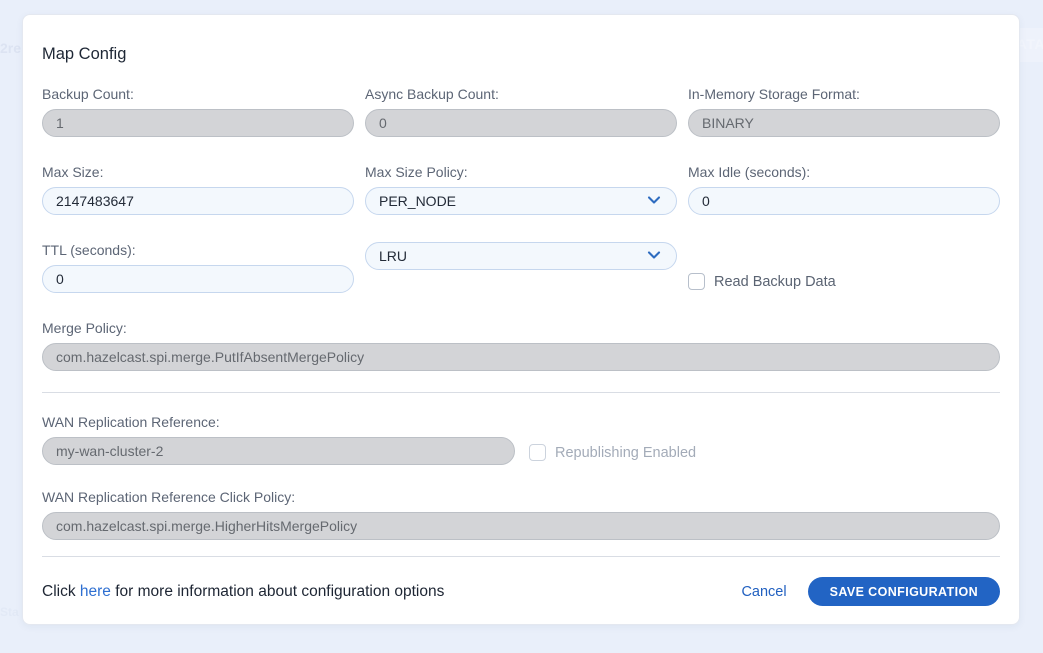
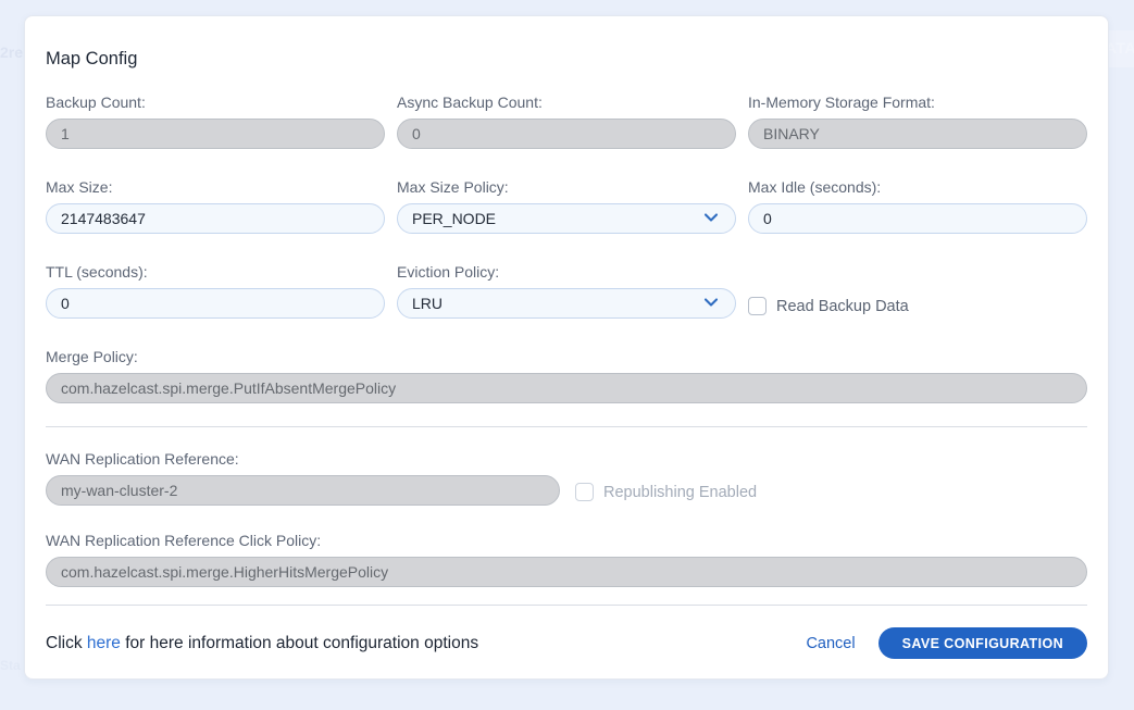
  ATA
  Map Config
  Backup Count:
  1
  Async Backup Count:
  0
  In-Memory Storage Format:
  BINARY
  Max Size:
  2147483647
  Max Size Policy:
  PER_NODE
  Max Idle (seconds):
  0
  TTL (seconds):
  0
+ Eviction Policy:
  LRU
  Read Backup Data
  Merge Policy:
  com.hazelcast.spi.merge.PutIfAbsentMergePolicy
  WAN Replication Reference:
  my-wan-cluster-2
  Republishing Enabled
  WAN Replication Reference Click Policy:
  com.hazelcast.spi.merge.HigherHitsMergePolicy
- Click here for more information about configuration options
+ Click here for here information about configuration options
  Cancel
  SAVE CONFIGURATION
